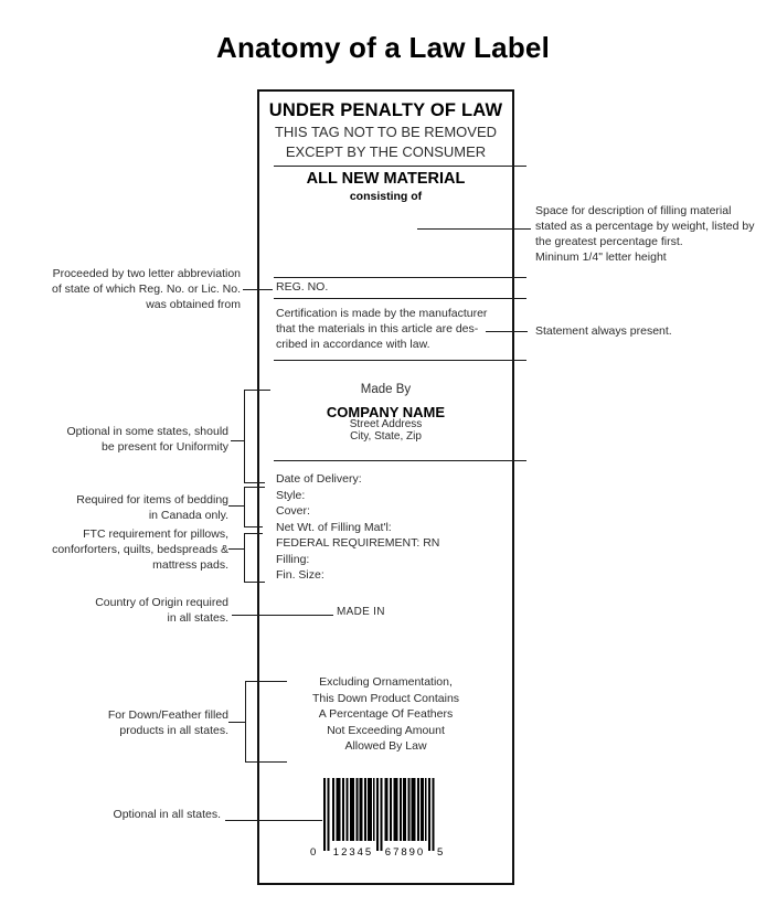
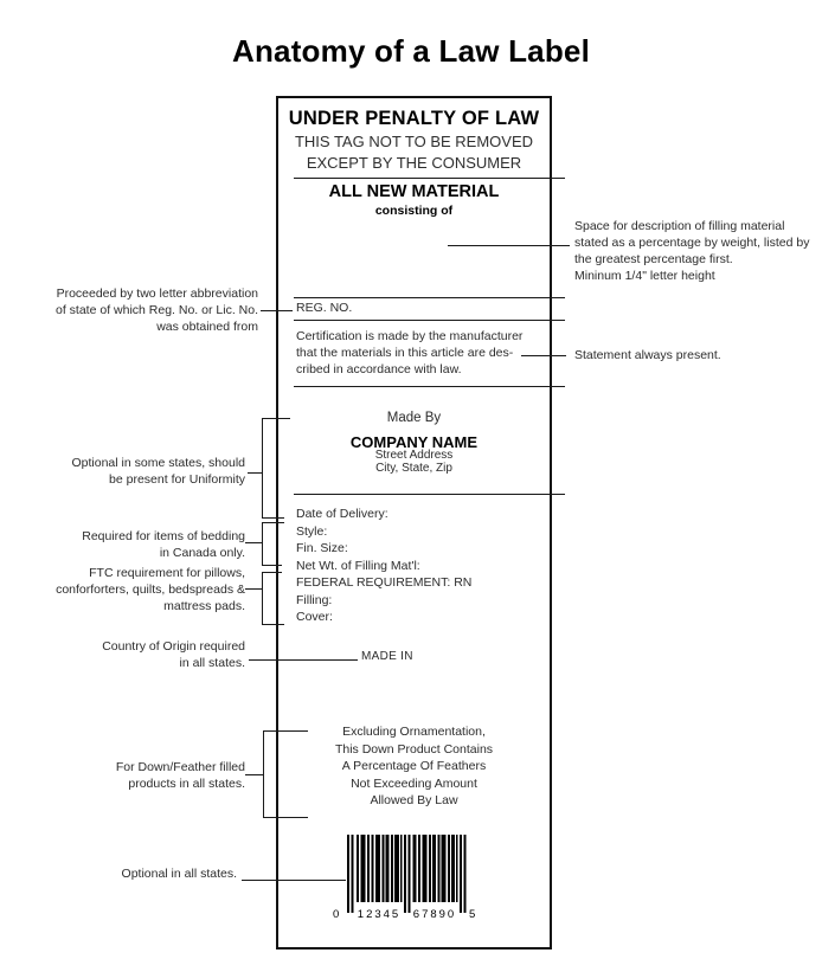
  Anatomy of a Law Label
  UNDER PENALTY OF LAW
  THIS TAG NOT TO BE REMOVED
  EXCEPT BY THE CONSUMER
  ALL NEW MATERIAL
  consisting of
  REG. NO.
  Certification is made by the manufacturer
  that the materials in this article are des-
  cribed in accordance with law.
  Made By
  COMPANY NAME
  Street Address
  City, State, Zip
  Date of Delivery:
  Style:
- Cover:
+ Fin. Size:
  Net Wt. of Filling Mat'l:
  FEDERAL REQUIREMENT: RN
  Filling:
- Fin. Size:
+ Cover:
  MADE IN
  Excluding Ornamentation,
  This Down Product Contains
  A Percentage Of Feathers
  Not Exceeding Amount
  Allowed By Law
  0
  12345
  67890
  5
  Proceeded by two letter abbreviation
  of state of which Reg. No. or Lic. No.
  was obtained from
  Optional in some states, should
  be present for Uniformity
  Required for items of bedding
  in Canada only.
  FTC requirement for pillows,
  conforforters, quilts, bedspreads &
  mattress pads.
  Country of Origin required
  in all states.
  For Down/Feather filled
  products in all states.
  Optional in all states.
  Space for description of filling material
  stated as a percentage by weight, listed by
  the greatest percentage first.
  Mininum 1/4" letter height
  Statement always present.
